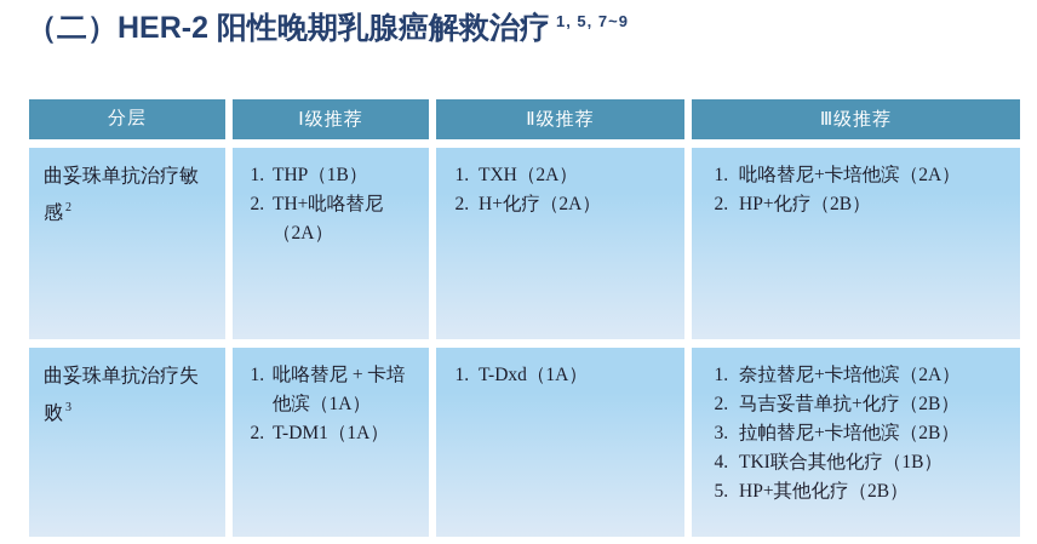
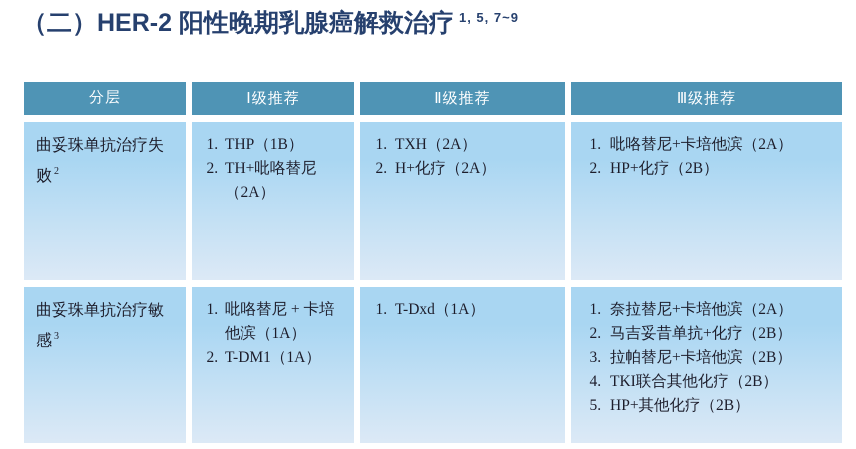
  （二）HER-2 阳性晚期乳腺癌解救治疗
  1, 5, 7~9
  分层
  Ⅰ级推荐
  Ⅱ级推荐
  Ⅲ级推荐
- 曲妥珠单抗治疗敏感 2
+ 曲妥珠单抗治疗失败 2
  THP（1B）
  TH+吡咯替尼（2A）
  TXH（2A）
  H+化疗（2A）
  吡咯替尼+卡培他滨（2A）
  HP+化疗（2B）
- 曲妥珠单抗治疗失败 3
+ 曲妥珠单抗治疗敏感 3
  吡咯替尼 + 卡培他滨（1A）
  T-DM1（1A）
  T-Dxd（1A）
  奈拉替尼+卡培他滨（2A）
  马吉妥昔单抗+化疗（2B）
  拉帕替尼+卡培他滨（2B）
- TKI联合其他化疗（1B）
+ TKI联合其他化疗（2B）
  HP+其他化疗（2B）
